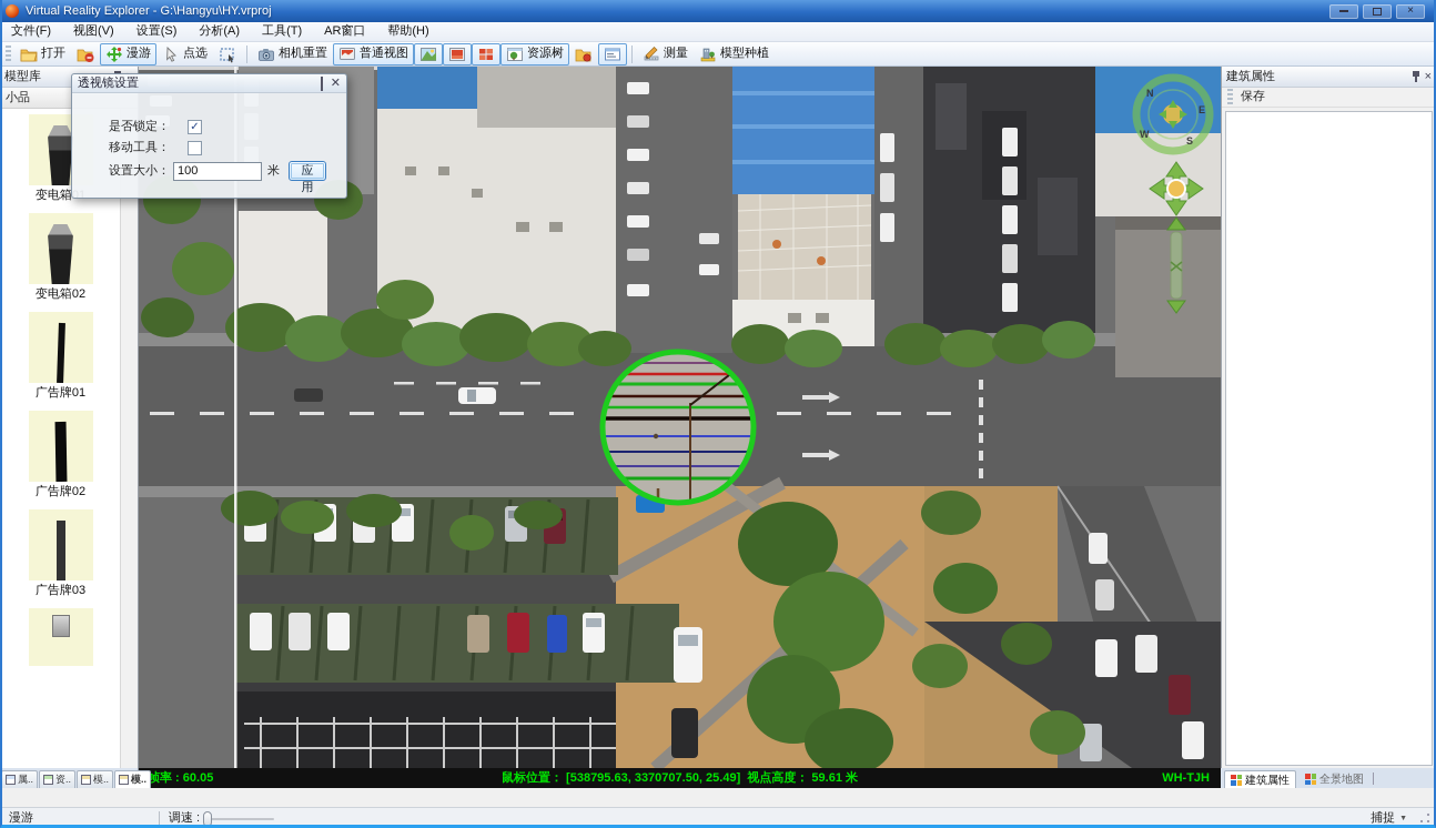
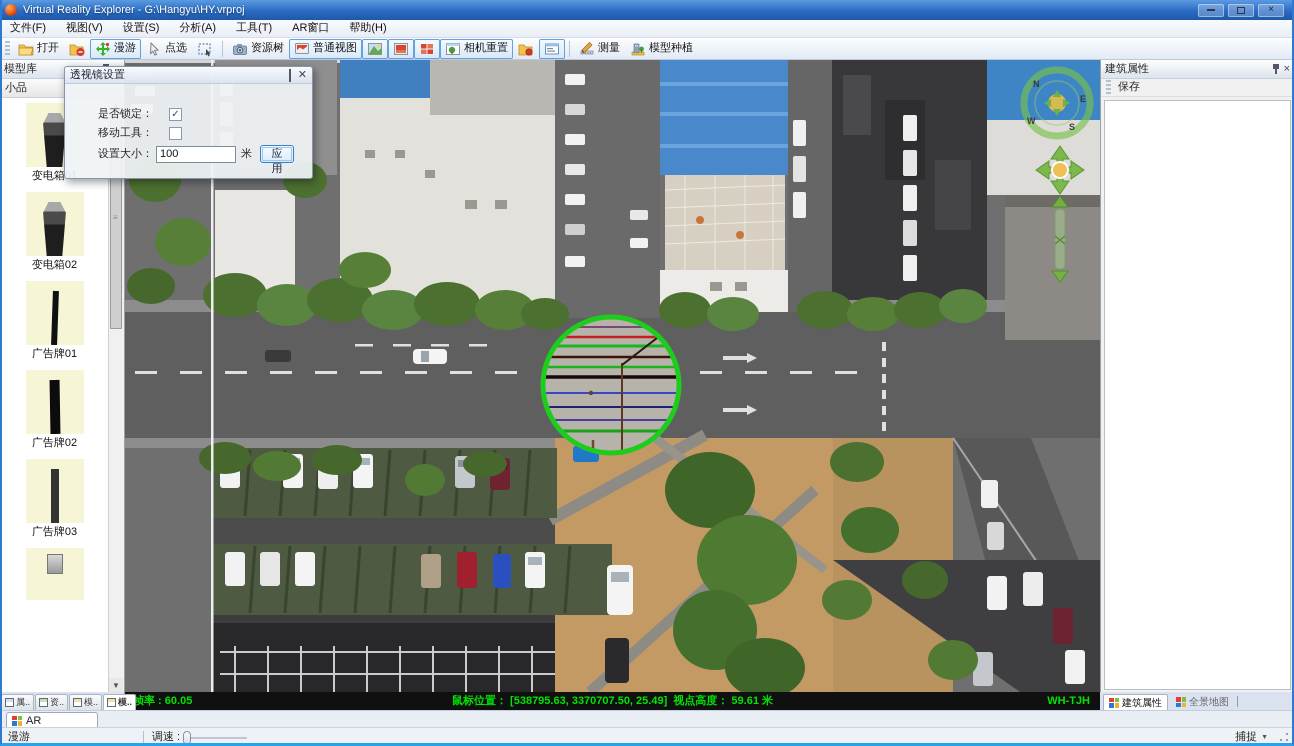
  Virtual Reality Explorer - G:\Hangyu\HY.vrproj
  ×
  文件(F)
  视图(V)
  设置(S)
  分析(A)
  工具(T)
  AR窗口
  帮助(H)
  打开
  漫游
  点选
- 相机重置
+ 资源树
  普通视图
- 资源树
+ 相机重置
  测量
  模型种植
  模型库
  小品
  变电箱02
  广告牌01
  广告牌02
  广告牌03
+ ▼
  N
  E
  S
  W
  帧率 : 60.05
  鼠标位置： [538795.63, 3370707.50, 25.49] 视点高度： 59.61 米
  WH-TJH
  属..
  资..
  模..
  模..
  建筑属性
  ×
  保存
  建筑属性
  全景地图
+ AR
  漫游
  调速 :
  捕捉
  透视镜设置
  ✕
  是否锁定：
  ✓
  移动工具：
  设置大小：
  100
  米
  应用
